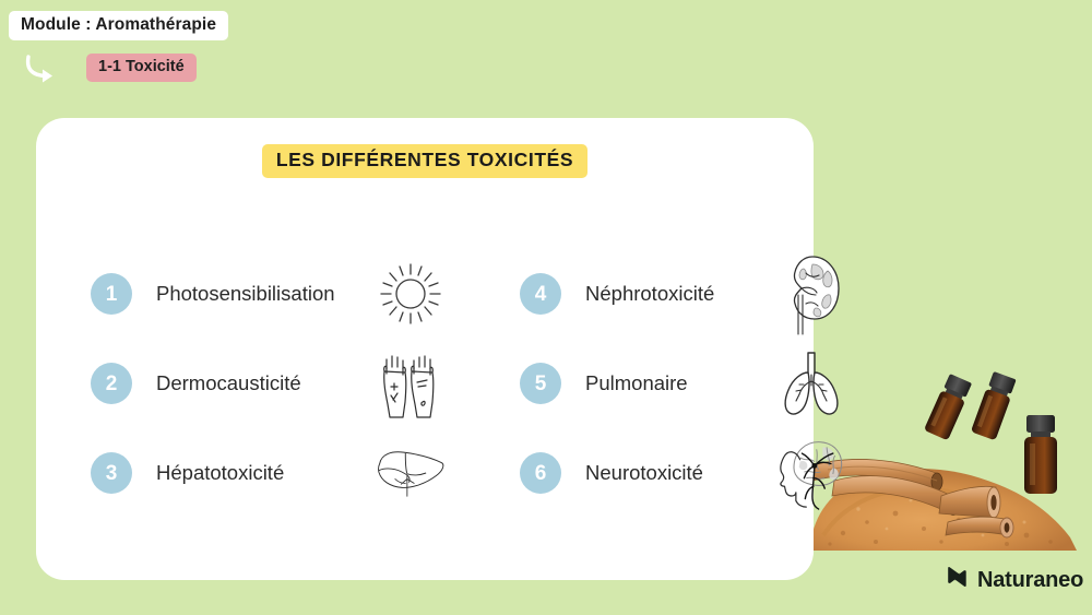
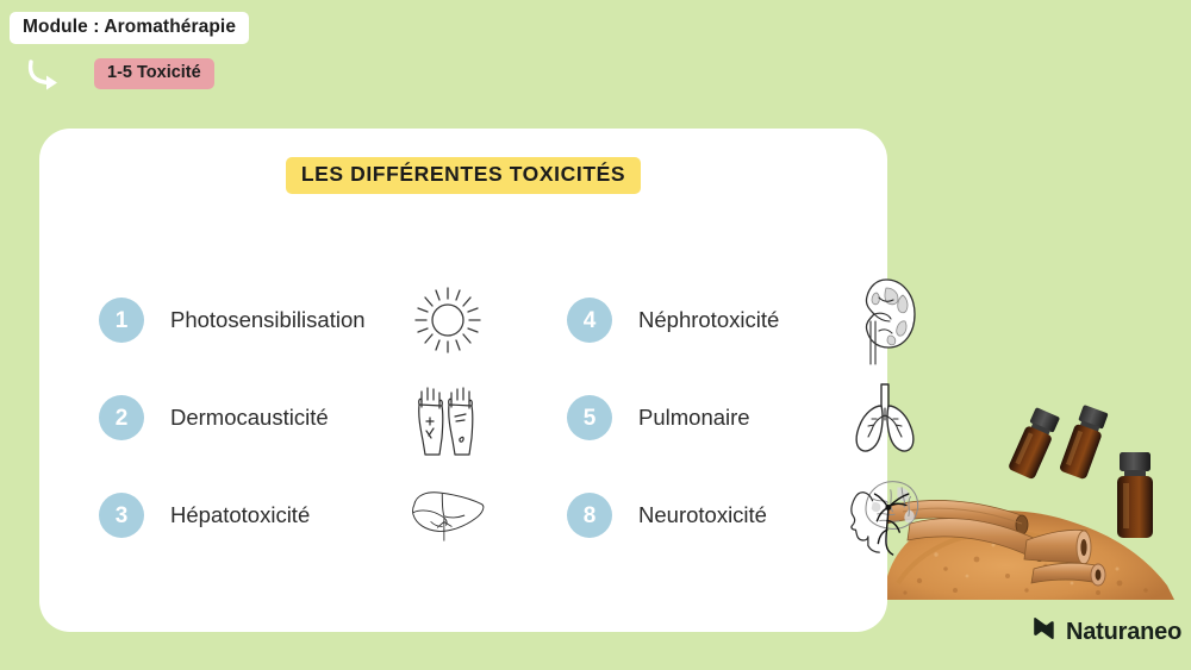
  Module : Aromathérapie
- 1-1 Toxicité
+ 1-5 Toxicité
  LES DIFFÉRENTES TOXICITÉS
  1
  Photosensibilisation
  2
  Dermocausticité
  3
  Hépatotoxicité
  4
  Néphrotoxicité
  5
  Pulmonaire
- 6
+ 8
  Neurotoxicité
  Naturaneo
